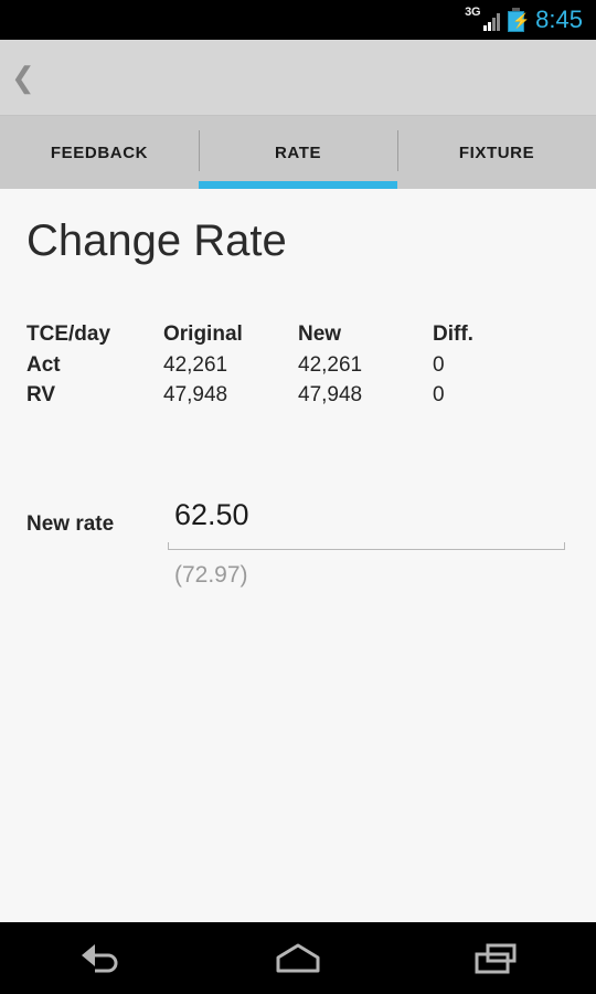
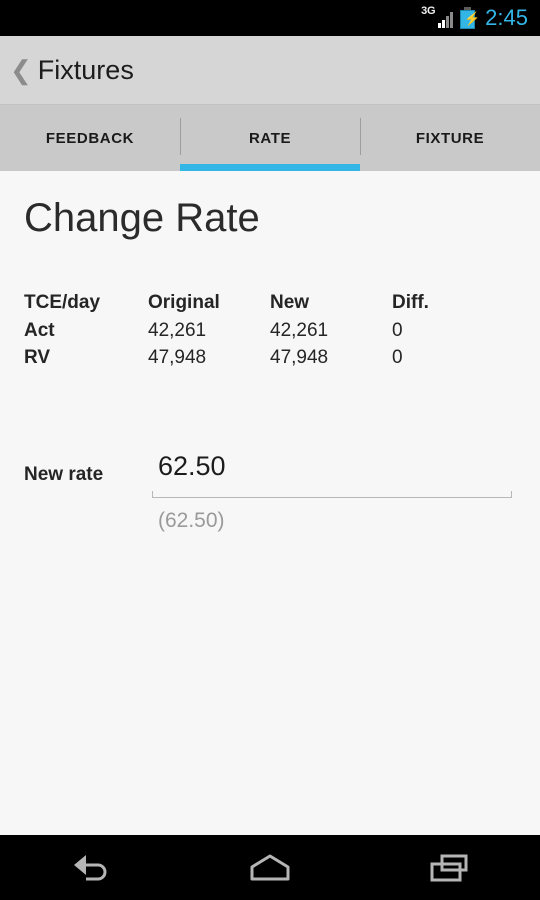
  3G
  ⚡
- 8:45
+ 2:45
  ❮
+ Fixtures
  FEEDBACK
  RATE
  FIXTURE
  Change Rate
  TCE/day	Original	New	Diff.
  Act	42,261	42,261	0
  RV	47,948	47,948	0
  New rate
  62.50
- (72.97)
+ (62.50)
